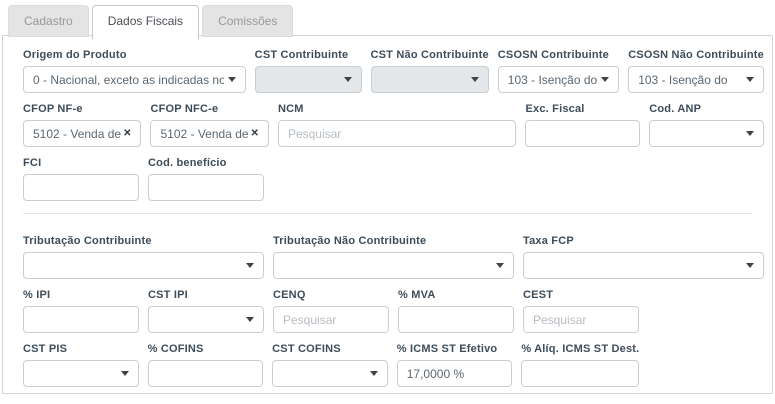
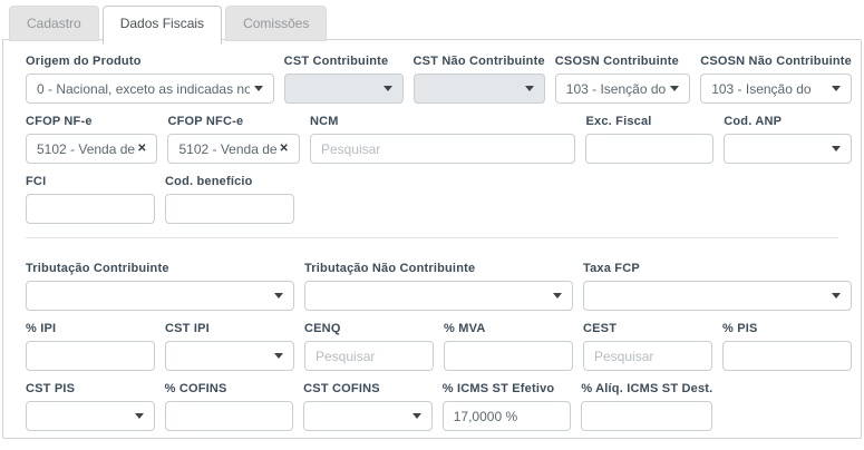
  Cadastro
  Dados Fiscais
  Comissões
  Origem do Produto
  0 - Nacional, exceto as indicadas no
  CST Contribuinte
  CST Não Contribuinte
  CSOSN Contribuinte
  103 - Isenção do
  CSOSN Não Contribuinte
  103 - Isenção do
  CFOP NF-e
  5102 - Venda de
  ✕
  CFOP NFC-e
  5102 - Venda de
  ✕
  NCM
  Pesquisar
  Exc. Fiscal
  Cod. ANP
  FCI
  Cod. benefício
  Tributação Contribuinte
  Tributação Não Contribuinte
  Taxa FCP
  % IPI
  CST IPI
  CENQ
  Pesquisar
  % MVA
  CEST
  Pesquisar
+ % PIS
  CST PIS
  % COFINS
  CST COFINS
  % ICMS ST Efetivo
  17,0000 %
  % Alíq. ICMS ST Dest.
